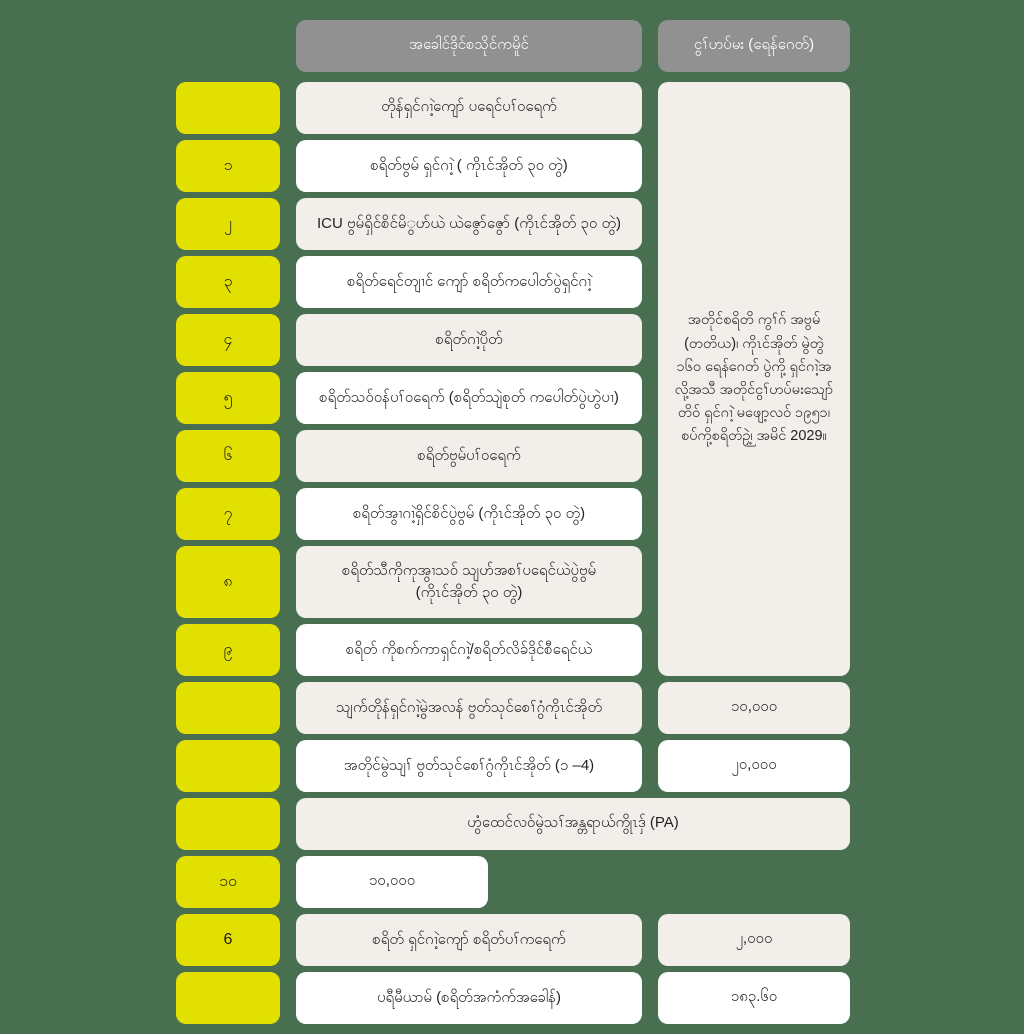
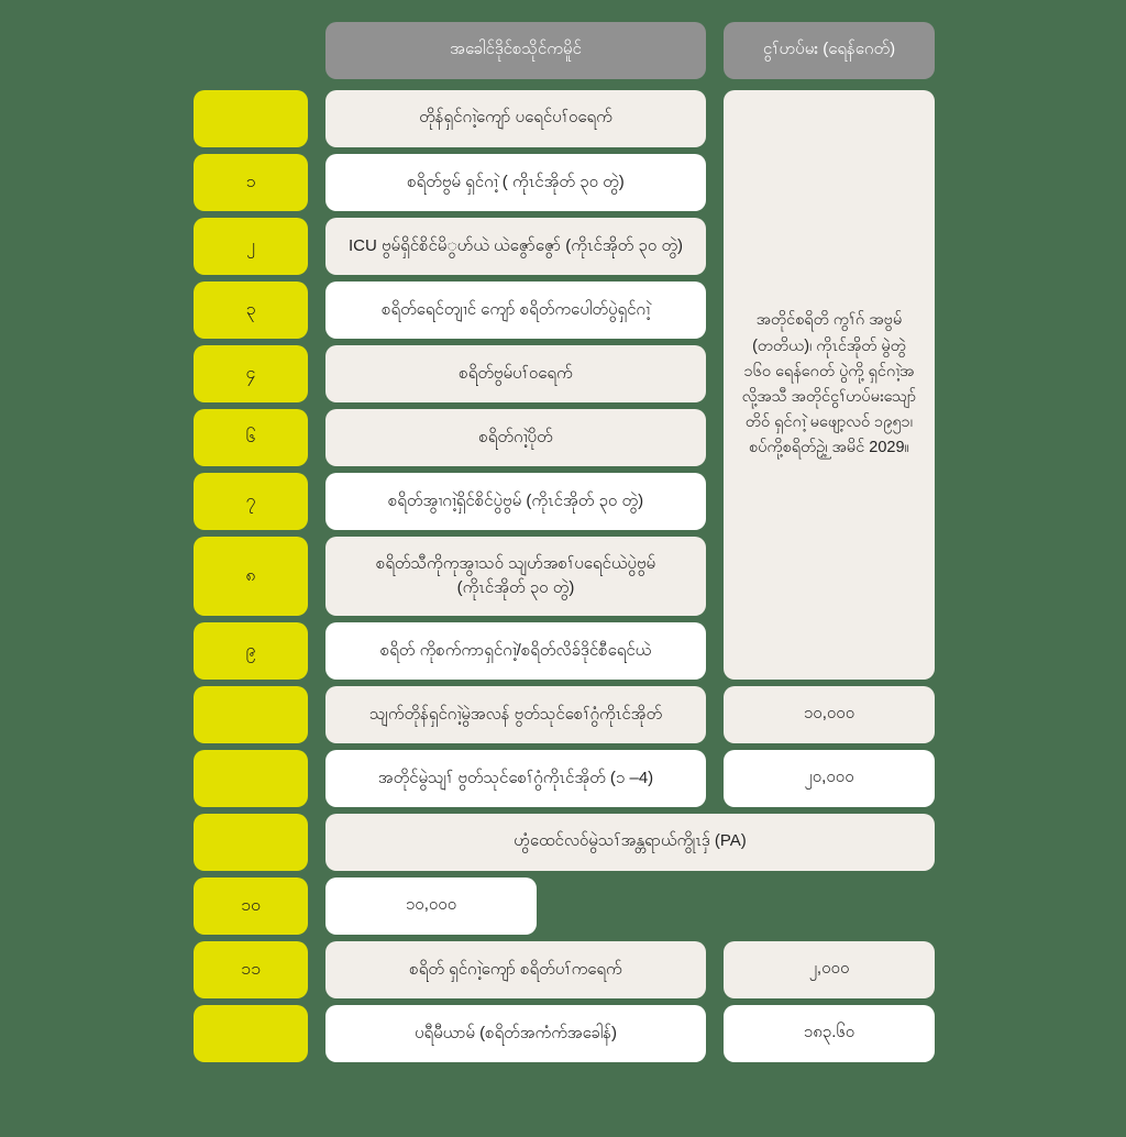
  အခေါင်ဒိုင်စသိုင်ကမိူင်
  ငွၢ်ဟပ်မး (ရေန်ဂေတ်)
  တိုန်ရှင်ဂၢဲ့ကျော် ပရေင်ပၢ်ဝရေက်
  ၁
  စရိတ်ဗွမ် ရှင်ဂၢဲ့ ( ကိုၤင်အိုတ် ၃၀ တွဲ)
  ၂
  ICU ဗွမ်ရှိင်စိင်မိွဟ်ယဲ ယဲဇွော်ဇွော် (ကိုၤင်အိုတ် ၃၀ တွဲ)
  ၃
  စရိတ်ရေင်တျၢင် ကျော် စရိတ်ကပေါတ်ပွဲရှင်ဂၢဲ့
  ၄
- စရိတ်ဂၢဲ့ပိုတ်
+ စရိတ်ဗွမ်ပၢ်ဝရေက်
- ၅
- စရိတ်သဝ်ဝန်ပၢ်ဝရေက် (စရိတ်သျဲစုတ် ကပေါတ်ပွဲဟွဲပၢ)
  ၆
- စရိတ်ဗွမ်ပၢ်ဝရေက်
+ စရိတ်ဂၢဲ့ပိုတ်
  ၇
  စရိတ်အွၢဂၢဲ့ရှိင်စိင်ပွဲဗွမ် (ကိုၤင်အိုတ် ၃၀ တွဲ)
  ၈
  စရိတ်သီကိုကုအွၢသဝ် သျဟ်အစၢ်ပရေင်ယဲပွဲဗွမ်
  (ကိုၤင်အိုတ် ၃၀ တွဲ)
  ၉
  စရိတ် ကိုစက်ကာရှင်ဂၢဲ့/စရိတ်လိခ်ဒိုင်စီရေင်ယဲ
  အတိုင်စရိတိ ကွၢ်ဂ် အဗွမ် (တတိယ)၊ ကိုၤင်အိုတ် မွဲတွဲ ၁၆၀ ရေန်ဂေတ် ပွဲကို့ ရှင်ဂၢဲ့အလို့အသီ အတိုင်ငွၢ်ဟပ်မးသျော်တိဝ် ရှင်ဂၢဲ့ မဖျော့လဝ် ၁၉၅၁၊ စပ်ကို့စရိတ်ဉှဲ့၊ အမိင် 2029။
  သျက်တိုန်ရှင်ဂၢဲ့မွဲအလန် ဗွတ်သုင်စေၢ်ဂွံကိုၤင်အိုတ်
  ၁၀,၀၀၀
  အတိုင်မွဲသျၢ် ဗွတ်သုင်စေၢ်ဂွံကိုၤင်အိုတ် (၁ –4)
  ၂၀,၀၀၀
  ဟွံထေင်လဝ်မွဲသၢ်အန္တရာယ်ကွိုၤဒှ် (PA)
  ၁၀
  ၁၀,၀၀၀
- 6
+ ၁၁
  စရိတ် ရှင်ဂၢဲ့ကျော် စရိတ်ပၢ်ကရေက်
  ၂,၀၀၀
  ပရီမီယာမ် (စရိတ်အကံက်အခေါန်)
  ၁၈၃.၆၀
